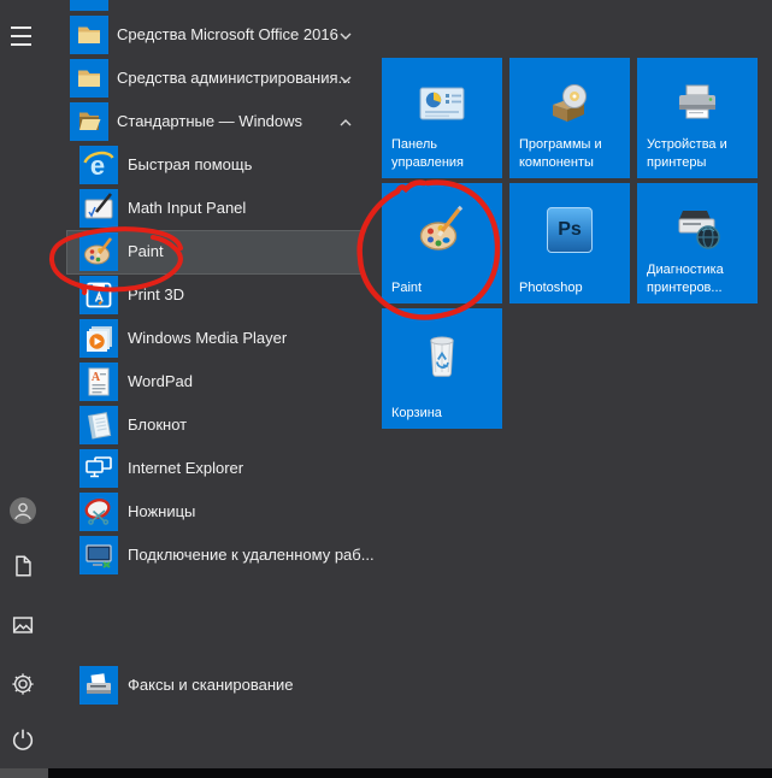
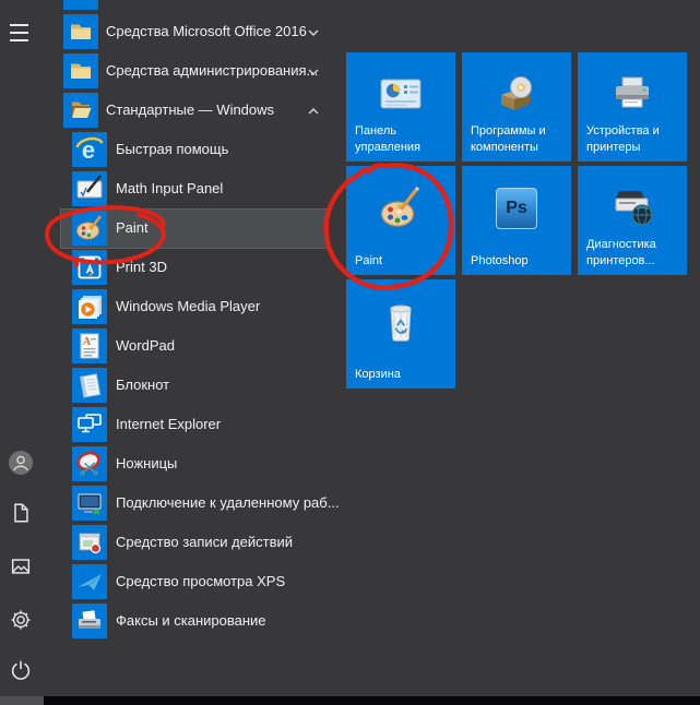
  Средства Microsoft Office 2016
  Средства администрирования..
  Стандартные — Windows
  e
  Быстрая помощь
  Math Input Panel
  Paint
  Print 3D
  Windows Media Player
  A
  WordPad
  Блокнот
  Internet Explorer
  Ножницы
  Подключение к удаленному раб...
+ Средство записи действий
+ Средство просмотра XPS
  Факсы и сканирование
  Панель управления
  Программы и компоненты
  Устройства и принтеры
  Paint
  Ps
  Photoshop
  Диагностика принтеров...
  Корзина
